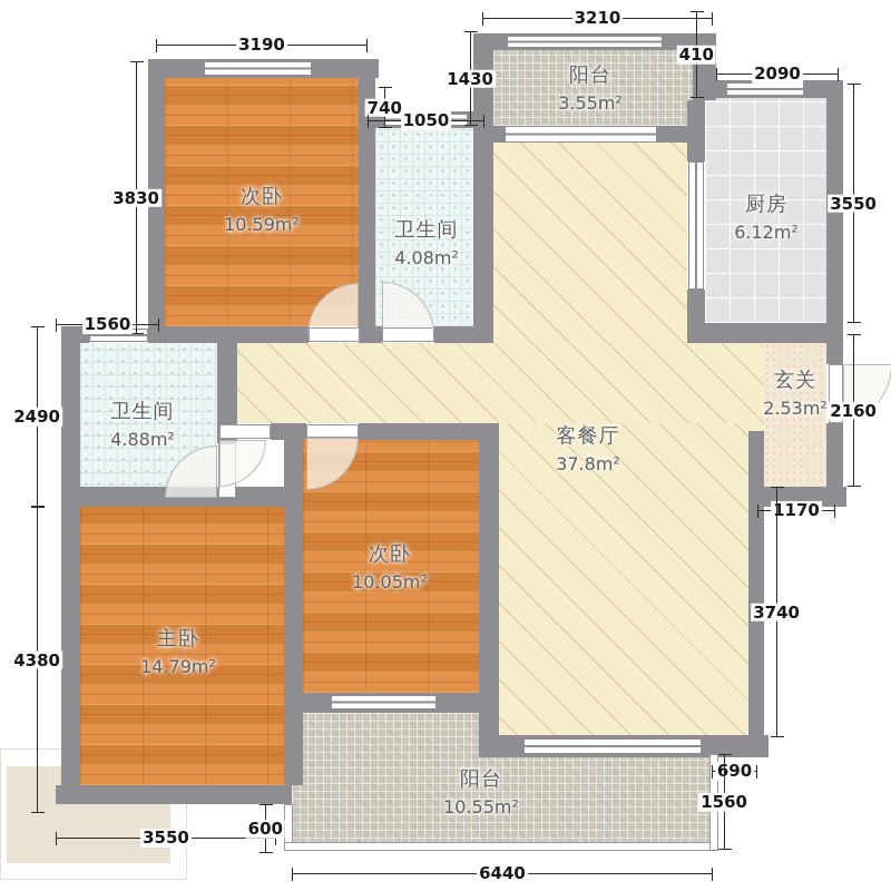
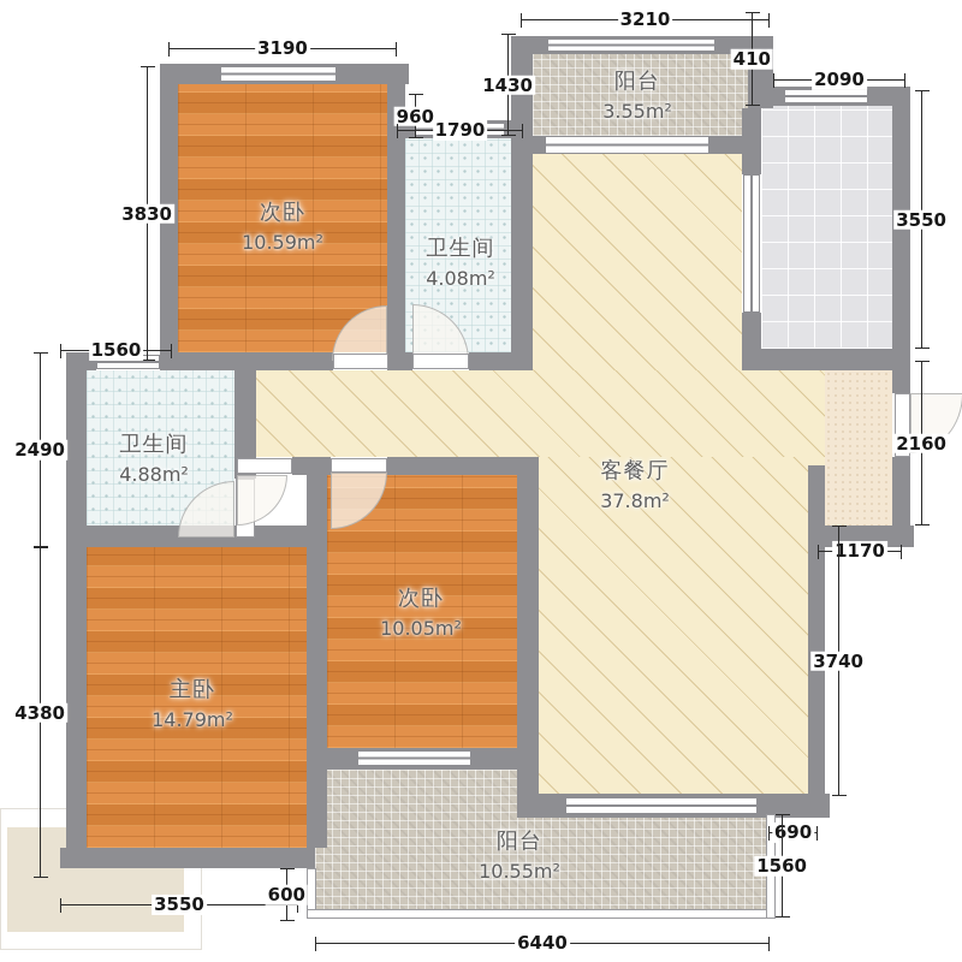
  3210
  3190
  1430
- 740
+ 960
- 1050
+ 1790
  410
  2090
  3550
  3830
  1560
  2490
  4380
  2160
  1170
  3740
  1560
  6440
  3550
  600
  次卧
  10.59m²
  卫生间
  4.08m²
  阳台
  3.55m²
- 厨房
- 6.12m²
  客餐厅
  37.8m²
- 玄关
- 2.53m²
  卫生间
  4.88m²
  主卧
  14.79m²
  次卧
  10.05m²
  阳台
  10.55m²
